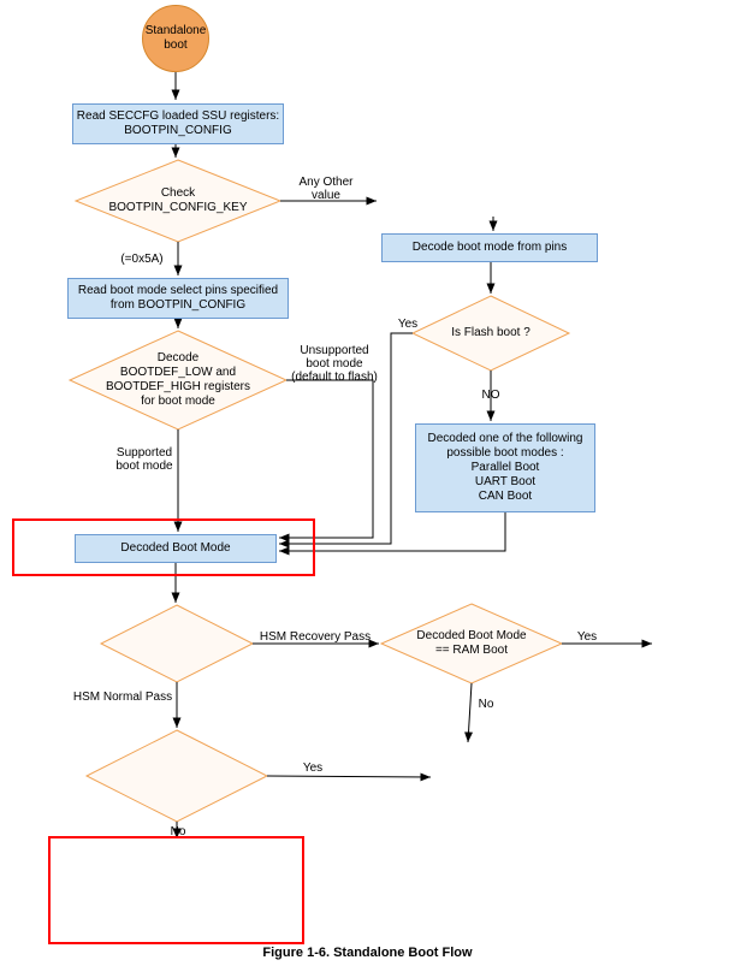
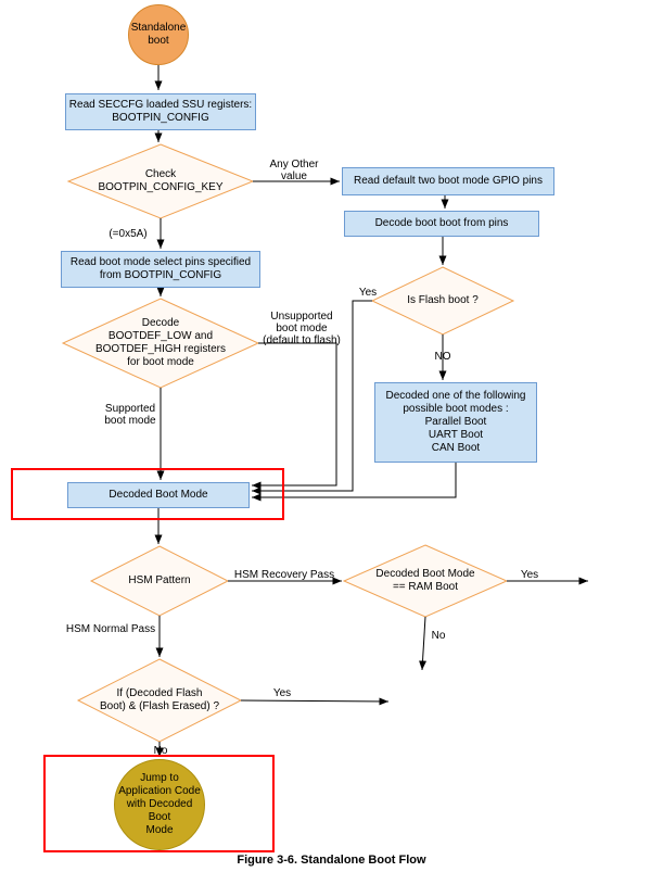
  Standalone
  boot
  Read SECCFG loaded SSU registers:
  BOOTPIN_CONFIG
  Check
  BOOTPIN_CONFIG_KEY
+ Read default two boot mode GPIO pins
- Decode boot mode from pins
+ Decode boot boot from pins
  Is Flash boot ?
  Decoded one of the following
  possible boot modes :
  Parallel Boot
  UART Boot
  CAN Boot
  Read boot mode select pins specified
  from BOOTPIN_CONFIG
  Decode
  BOOTDEF_LOW and
  BOOTDEF_HIGH registers
  for boot mode
  Decoded Boot Mode
+ HSM Pattern
  Decoded Boot Mode
  == RAM Boot
+ If (Decoded Flash
+ Boot) & (Flash Erased) ?
+ Jump to
+ Application Code
+ with Decoded Boot
+ Mode
  Any Other
  value
  (=0x5A)
  Unsupported
  boot mode
  (default to flash)
  Supported
  boot mode
  Yes
  NO
  HSM Recovery Pass
  HSM Normal Pass
  Yes
  No
  Yes
  No
- Figure 1-6. Standalone Boot Flow
+ Figure 3-6. Standalone Boot Flow
